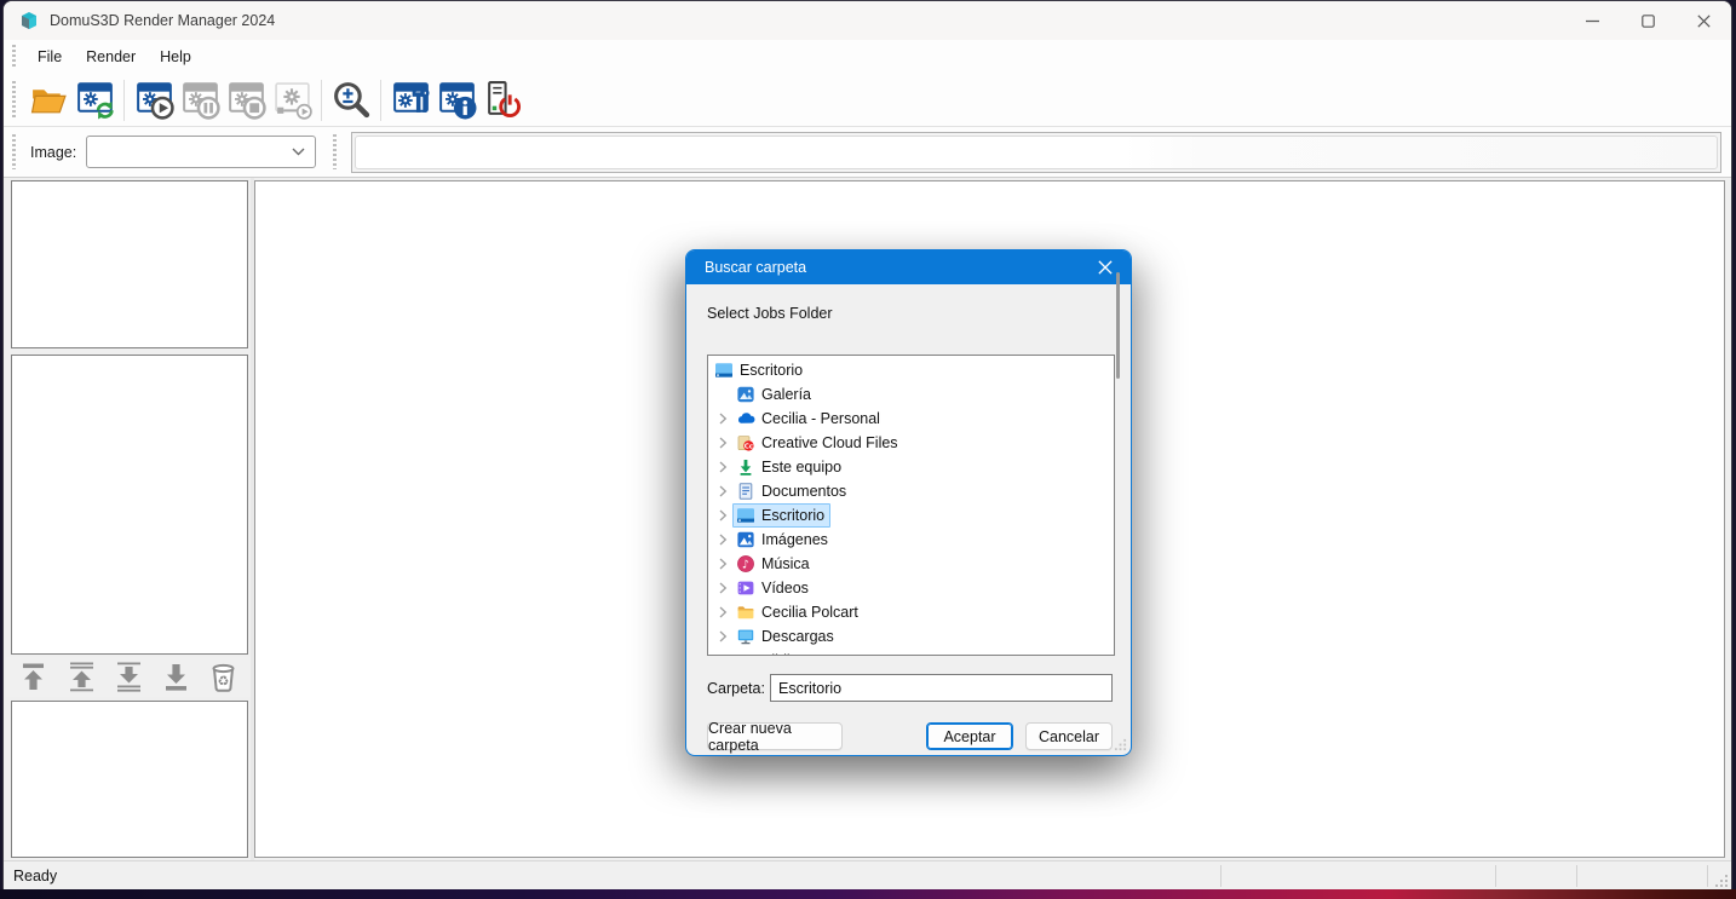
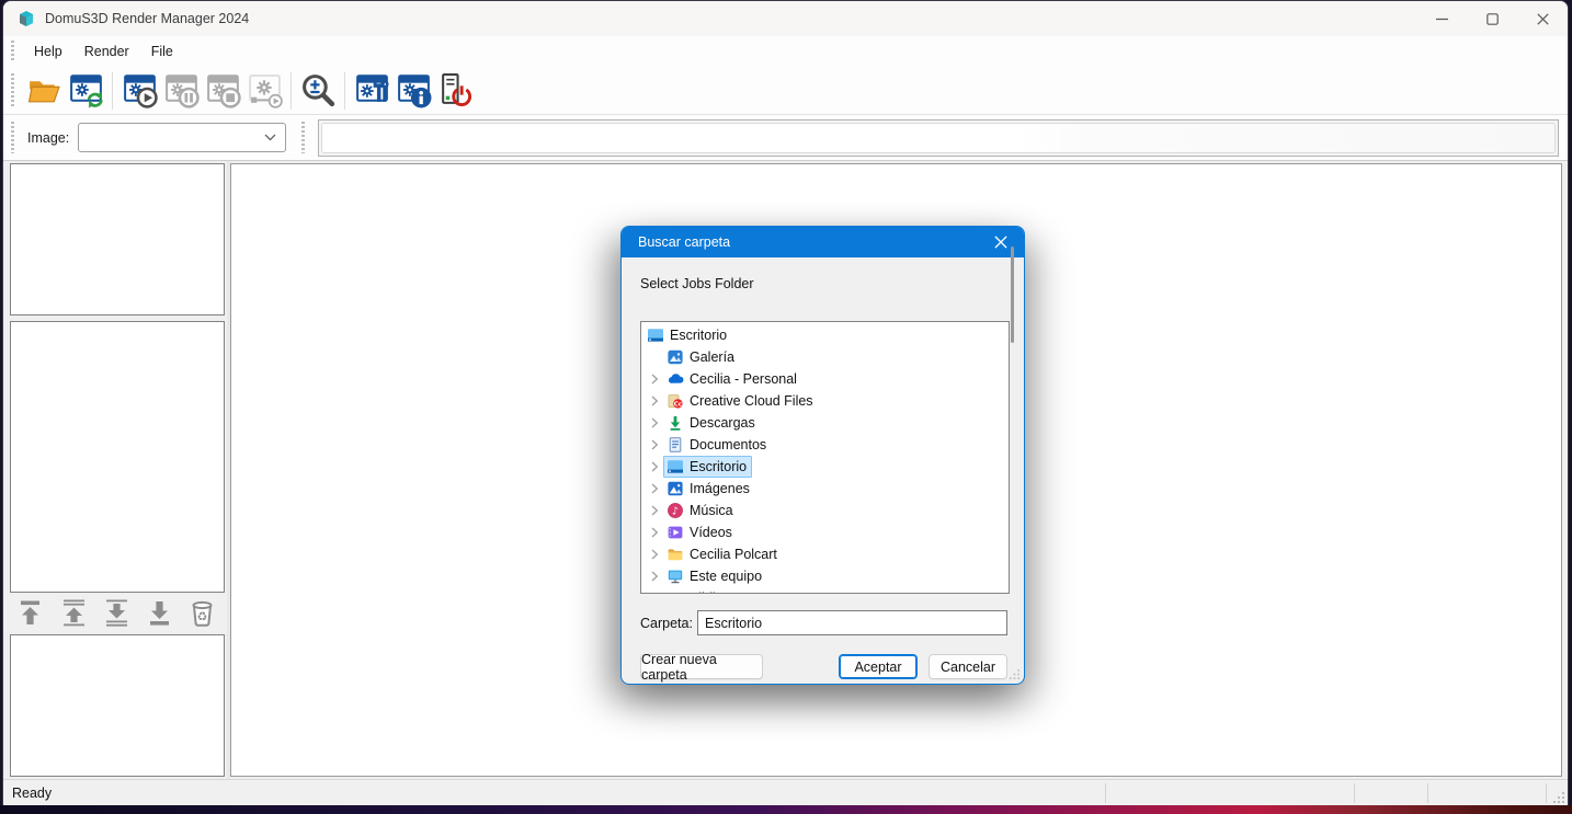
  DomuS3D Render Manager 2024
- File
+ Help
  Render
- Help
+ File
  Image:
  ♻
  Ready
  Buscar carpeta
  Select Jobs Folder
  Escritorio
  Galería
  Cecilia - Personal
  Creative Cloud Files
- Este equipo
+ Descargas
  Documentos
  Escritorio
  Imágenes
  ♪
  Música
  Vídeos
  Cecilia Polcart
- Descargas
+ Este equipo
  Carpeta:
  Escritorio
  Crear nueva carpeta
  Aceptar
  Cancelar
